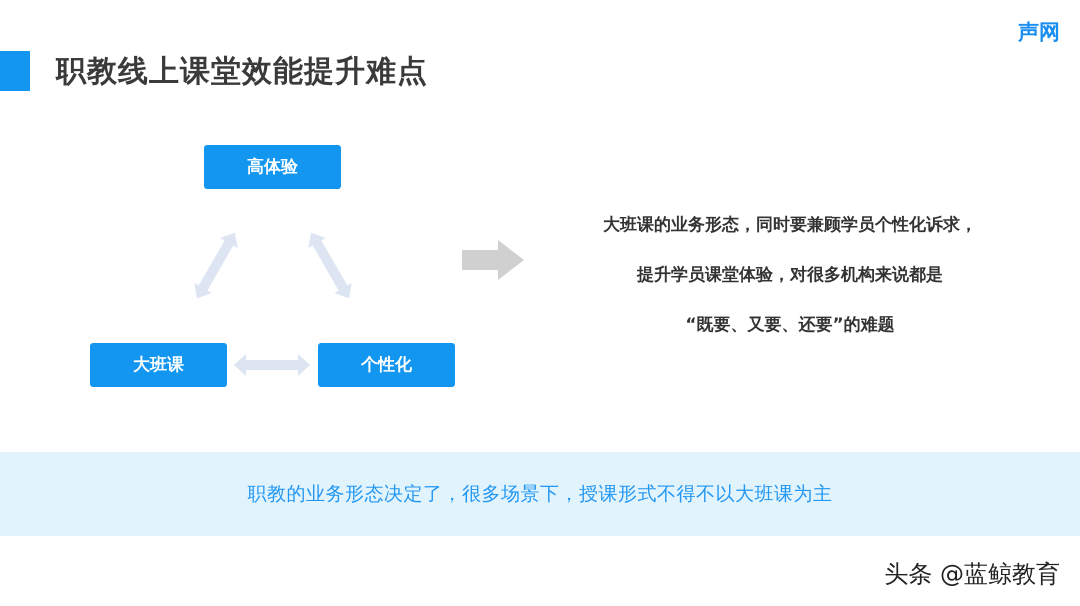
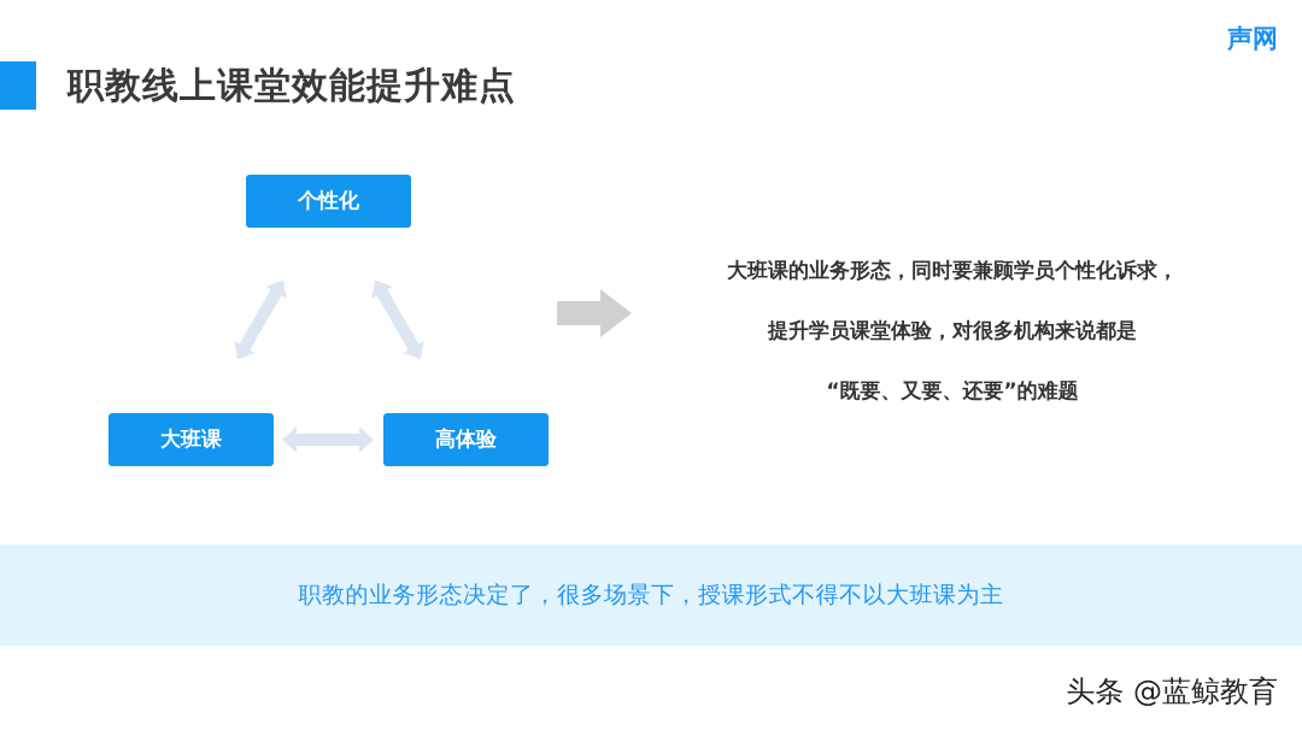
  职教线上课堂效能提升难点
  声网
- 高体验
+ 个性化
  大班课
- 个性化
+ 高体验
  大班课的业务形态，同时要兼顾学员个性化诉求，
  提升学员课堂体验，对很多机构来说都是
  “既要、又要、还要”的难题
  职教的业务形态决定了，很多场景下，授课形式不得不以大班课为主
  头条 @蓝鲸教育
